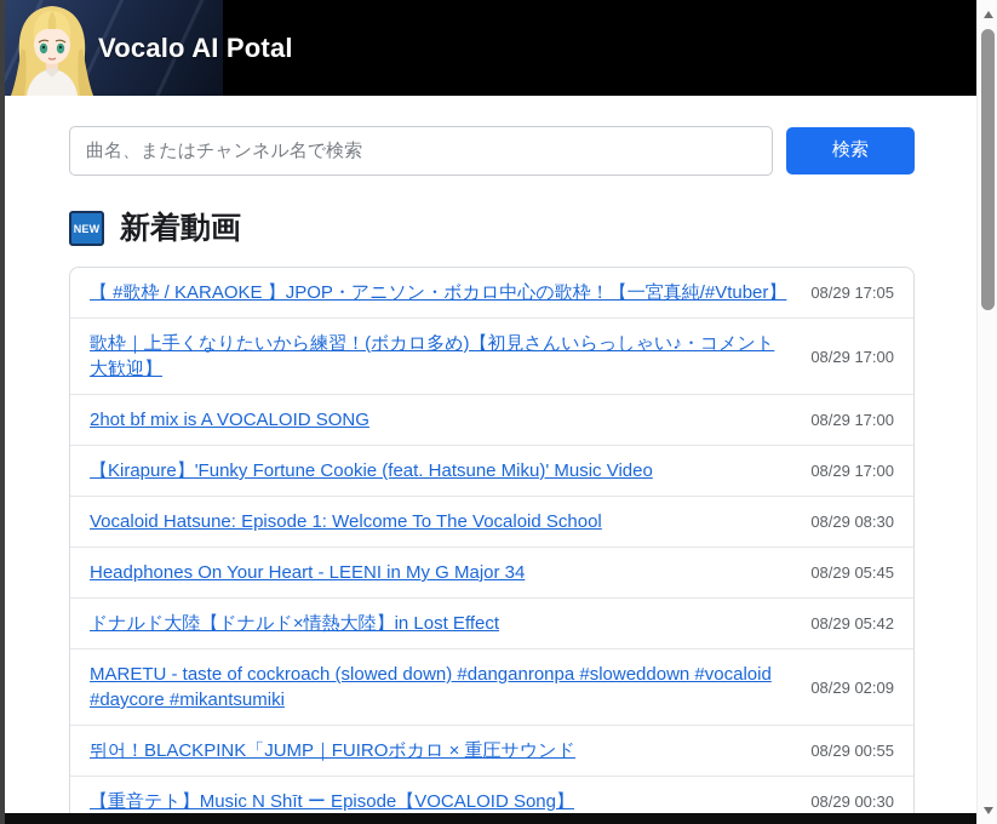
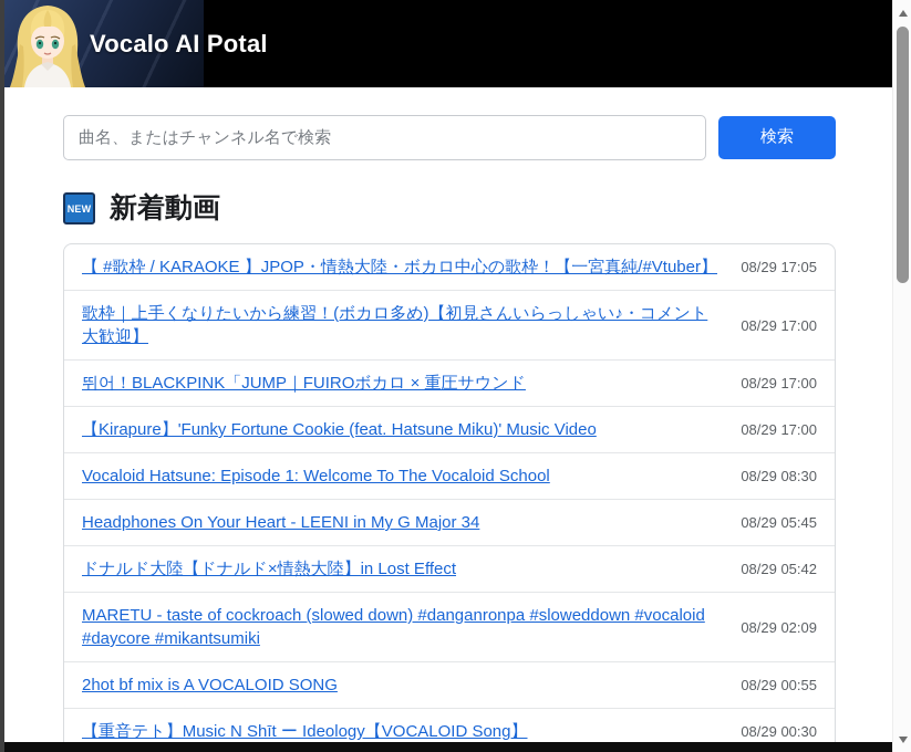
  Vocalo AI Potal
  曲名、またはチャンネル名で検索
  検索
  NEW
  新着動画
- 【 #歌枠 / KARAOKE 】JPOP・アニソン・ボカロ中心の歌枠！【一宮真純/#Vtuber】
+ 【 #歌枠 / KARAOKE 】JPOP・情熱大陸・ボカロ中心の歌枠！【一宮真純/#Vtuber】
  08/29 17:05
  歌枠｜上手くなりたいから練習！(ボカロ多め)【初見さんいらっしゃい♪・コメント大歓迎】
  08/29 17:00
- 2hot bf mix is A VOCALOID SONG
+ 뛰어！BLACKPINK「JUMP｜FUIROボカロ × 重圧サウンド
  08/29 17:00
  【Kirapure】'Funky Fortune Cookie (feat. Hatsune Miku)' Music Video
  08/29 17:00
  Vocaloid Hatsune: Episode 1: Welcome To The Vocaloid School
  08/29 08:30
  Headphones On Your Heart - LEENI in My G Major 34
  08/29 05:45
  ドナルド大陸【ドナルド×情熱大陸】in Lost Effect
  08/29 05:42
  MARETU - taste of cockroach (slowed down) #danganronpa #sloweddown #vocaloid #daycore #mikantsumiki
  08/29 02:09
- 뛰어！BLACKPINK「JUMP｜FUIROボカロ × 重圧サウンド
+ 2hot bf mix is A VOCALOID SONG
  08/29 00:55
- 【重音テト】Music N Shīt ー Episode【VOCALOID Song】
+ 【重音テト】Music N Shīt ー Ideology【VOCALOID Song】
  08/29 00:30
